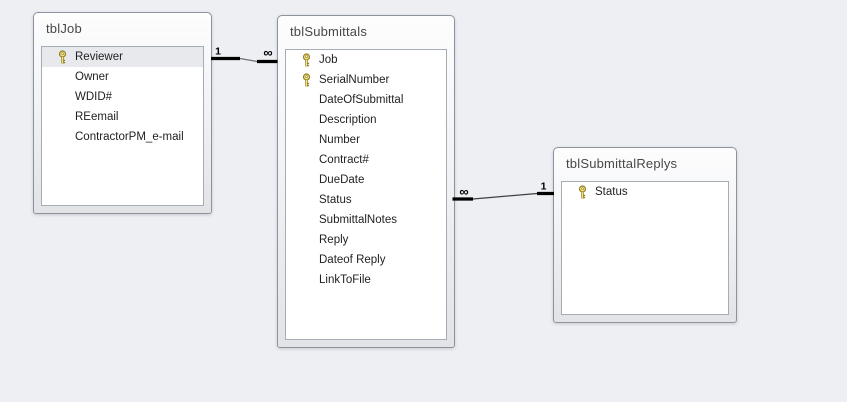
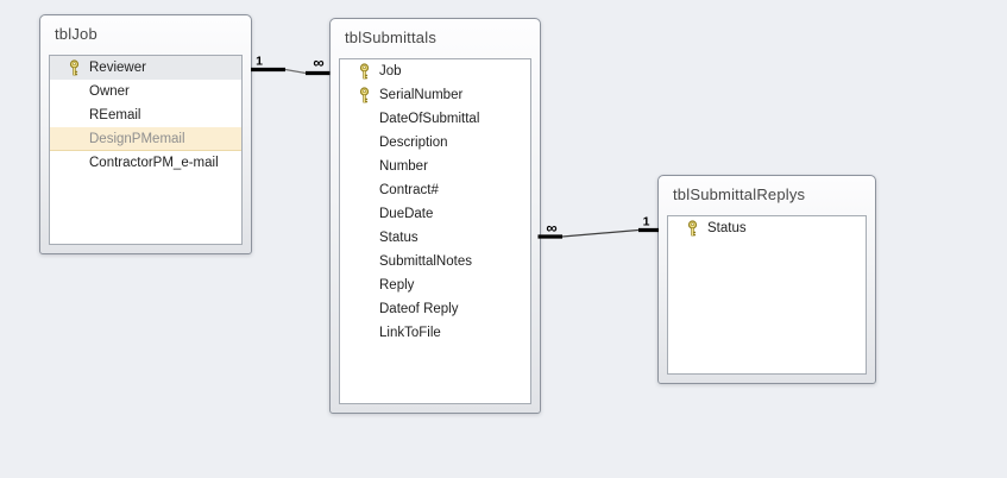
  tblJob
  Reviewer
  Owner
- WDID#
  REemail
+ DesignPMemail
  ContractorPM_e-mail
  tblSubmittals
  Job
  SerialNumber
  DateOfSubmittal
  Description
  Number
  Contract#
  DueDate
  Status
  SubmittalNotes
  Reply
  Dateof Reply
  LinkToFile
  tblSubmittalReplys
  Status
  1
  ∞
  ∞
  1
